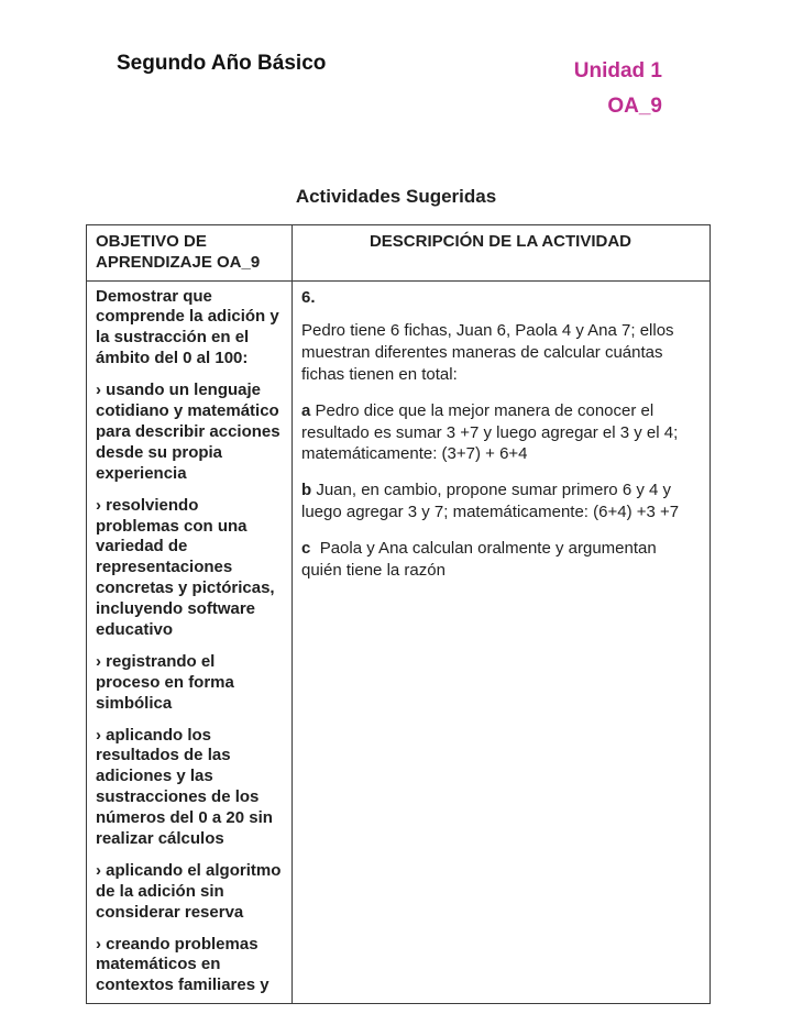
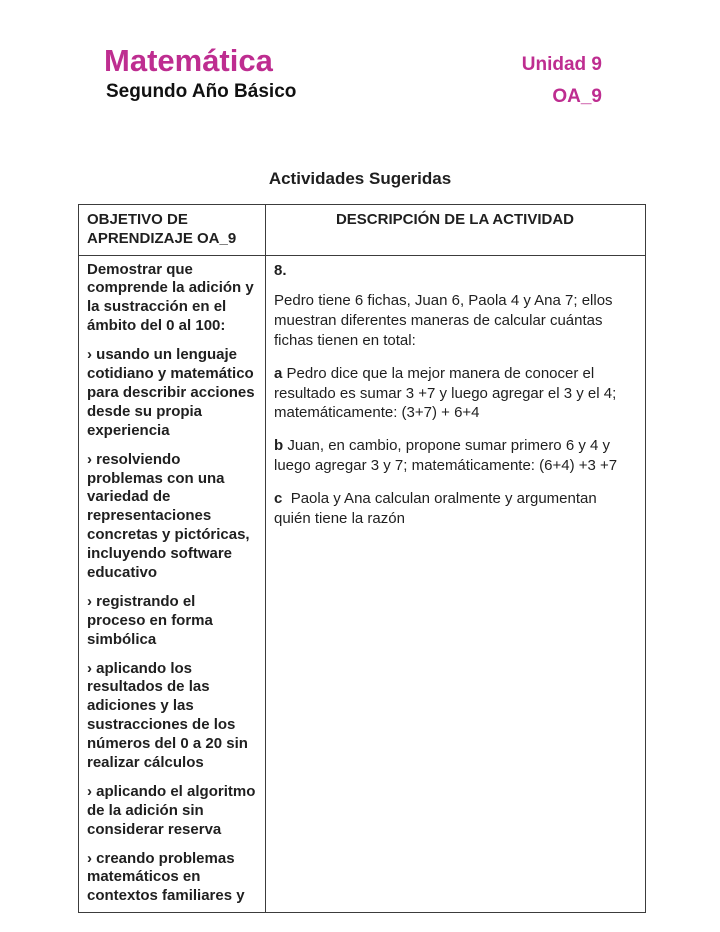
+ Matemática
  Segundo Año Básico
- Unidad 1
+ Unidad 9
  OA_9
  Actividades Sugeridas
  OBJETIVO DE APRENDIZAJE OA_9	DESCRIPCIÓN DE LA ACTIVIDAD
- Demostrar que comprende la adición y la sustracción en el ámbito del 0 al 100: › usando un lenguaje cotidiano y matemático para describir acciones desde su propia experiencia › resolviendo problemas con una variedad de representaciones concretas y pictóricas, incluyendo software educativo › registrando el proceso en forma simbólica › aplicando los resultados de las adiciones y las sustracciones de los números del 0 a 20 sin realizar cálculos › aplicando el algoritmo de la adición sin considerar reserva › creando problemas matemáticos en contextos familiares y	6. Pedro tiene 6 fichas, Juan 6, Paola 4 y Ana 7; ellos muestran diferentes maneras de calcular cuántas fichas tienen en total: a Pedro dice que la mejor manera de conocer el resultado es sumar 3 +7 y luego agregar el 3 y el 4; matemáticamente: (3+7) + 6+4 b Juan, en cambio, propone sumar primero 6 y 4 y luego agregar 3 y 7; matemáticamente: (6+4) +3 +7 c Paola y Ana calculan oralmente y argumentan quién tiene la razón
+ Demostrar que comprende la adición y la sustracción en el ámbito del 0 al 100: › usando un lenguaje cotidiano y matemático para describir acciones desde su propia experiencia › resolviendo problemas con una variedad de representaciones concretas y pictóricas, incluyendo software educativo › registrando el proceso en forma simbólica › aplicando los resultados de las adiciones y las sustracciones de los números del 0 a 20 sin realizar cálculos › aplicando el algoritmo de la adición sin considerar reserva › creando problemas matemáticos en contextos familiares y	8. Pedro tiene 6 fichas, Juan 6, Paola 4 y Ana 7; ellos muestran diferentes maneras de calcular cuántas fichas tienen en total: a Pedro dice que la mejor manera de conocer el resultado es sumar 3 +7 y luego agregar el 3 y el 4; matemáticamente: (3+7) + 6+4 b Juan, en cambio, propone sumar primero 6 y 4 y luego agregar 3 y 7; matemáticamente: (6+4) +3 +7 c Paola y Ana calculan oralmente y argumentan quién tiene la razón
